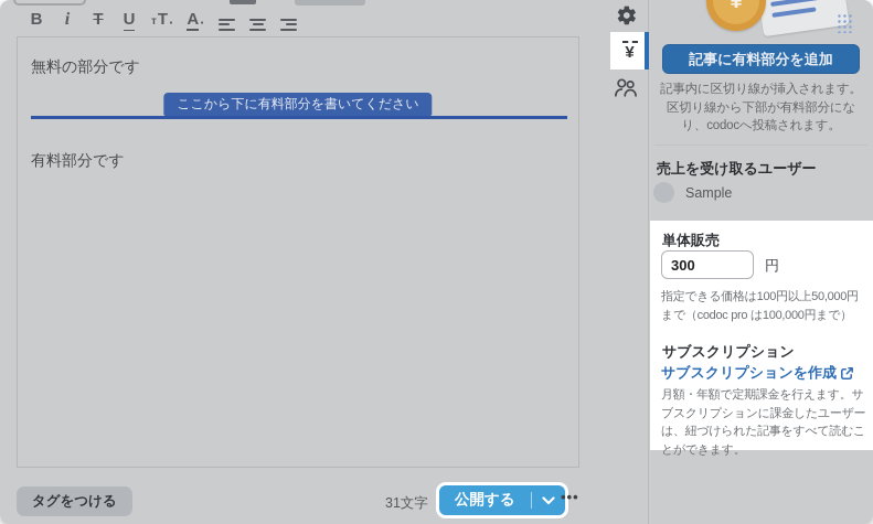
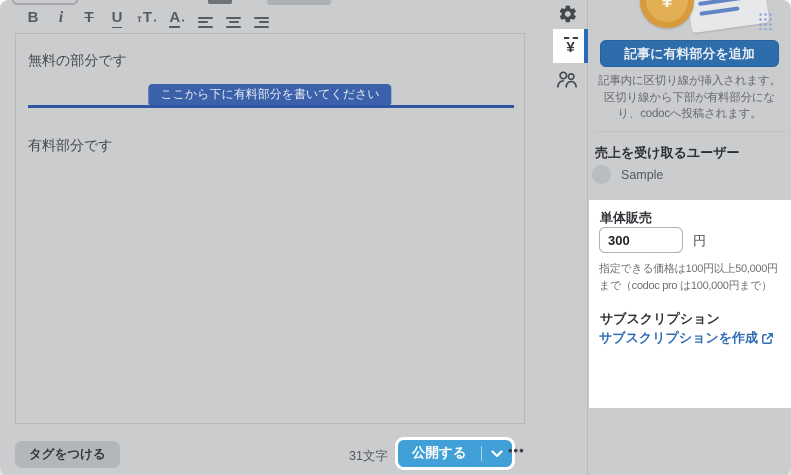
  B
  i
  T
  U
  т
  T
  ·
  A
  ·
  無料の部分です
  ここから下に有料部分を書いてください
  有料部分です
  ¥
  ¥
  記事に有料部分を追加
  記事内に区切り線が挿入されます。区切り線から下部が有料部分になり、codocへ投稿されます。
  売上を受け取るユーザー
  Sample
  単体販売
  300
  円
  指定できる価格は100円以上50,000円まで（codoc pro は100,000円まで）
  サブスクリプション
  サブスクリプションを作成
- 月額・年額で定期課金を行えます。サブスクリプションに課金したユーザーは、紐づけられた記事をすべて読むことができます。
  タグをつける
  31文字
  公開する
  •••
